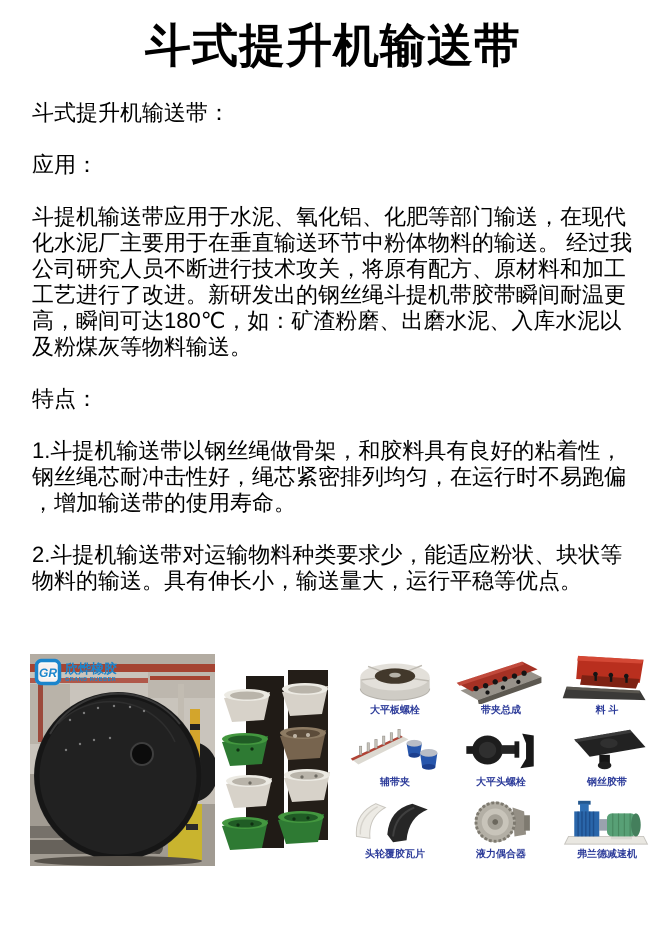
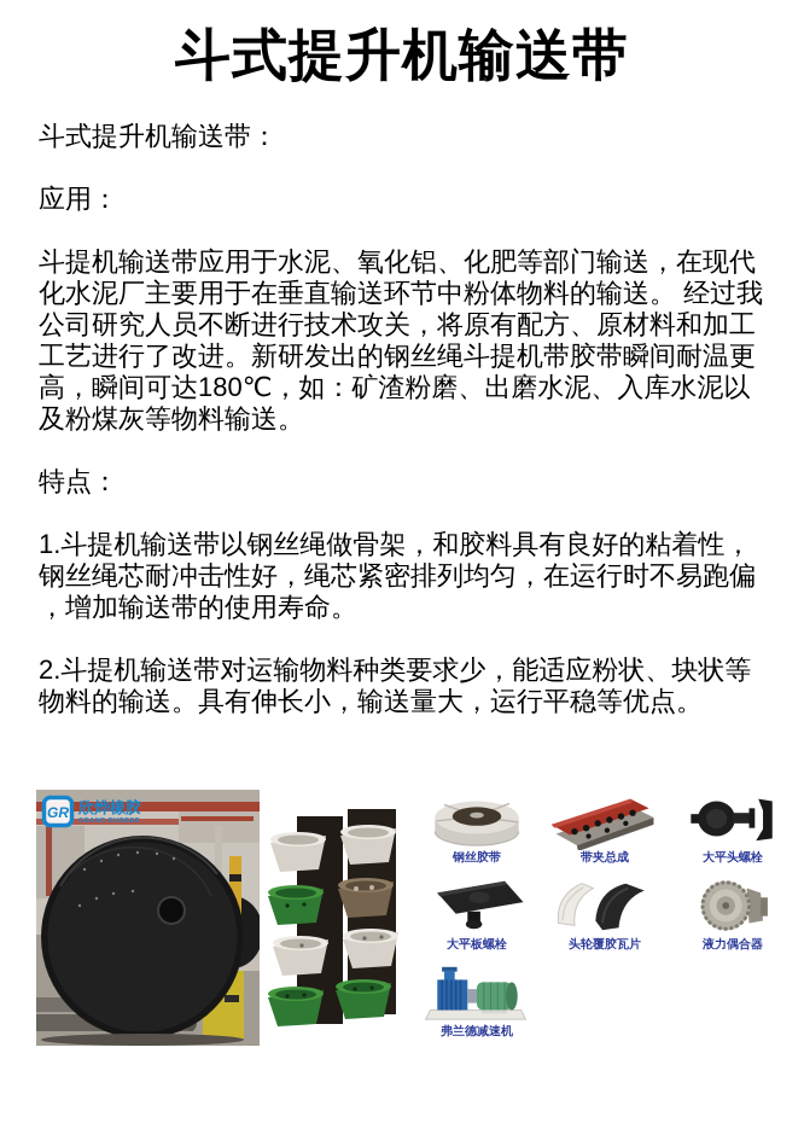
  斗式提升机输送带
  斗式提升机输送带：
  应用：
  斗提机输送带应用于水泥、氧化铝、化肥等部门输送，在现代化水泥厂主要用于在垂直输送环节中粉体物料的输送。 经过我公司研究人员不断进行技术攻关，将原有配方、原材料和加工工艺进行了改进。新研发出的钢丝绳斗提机带胶带瞬间耐温更高，瞬间可达180℃，如：矿渣粉磨、出磨水泥、入库水泥以及粉煤灰等物料输送。
  特点：
  1.斗提机输送带以钢丝绳做骨架，和胶料具有良好的粘着性，钢丝绳芯耐冲击性好，绳芯紧密排列均匀，在运行时不易跑偏，增加输送带的使用寿命。
  2.斗提机输送带对运输物料种类要求少，能适应粉状、块状等物料的输送。具有伸长小，输送量大，运行平稳等优点。
  GR
  欣烨橡胶
- 大平板螺栓
+ 钢丝胶带
  带夹总成
- 料 斗
- 辅带夹
  大平头螺栓
- 钢丝胶带
+ 大平板螺栓
  头轮覆胶瓦片
  液力偶合器
  弗兰德减速机
